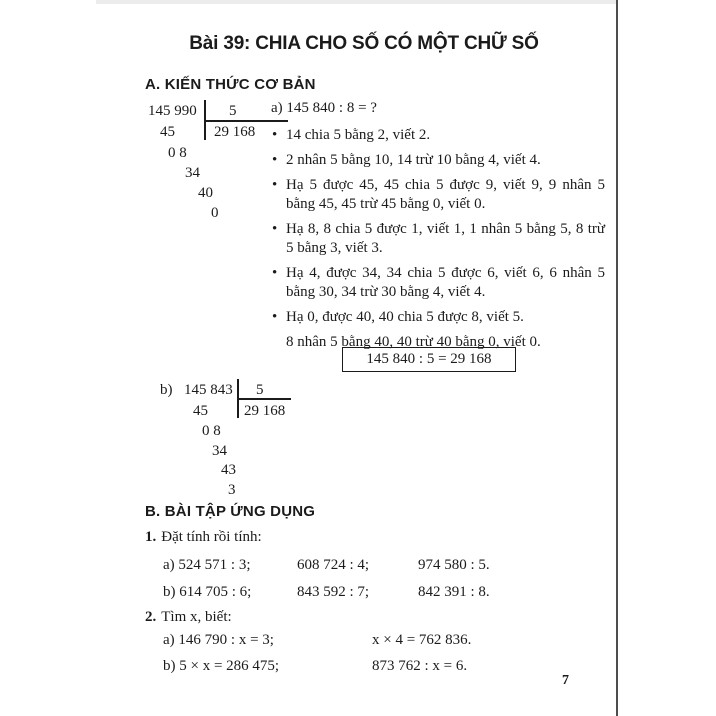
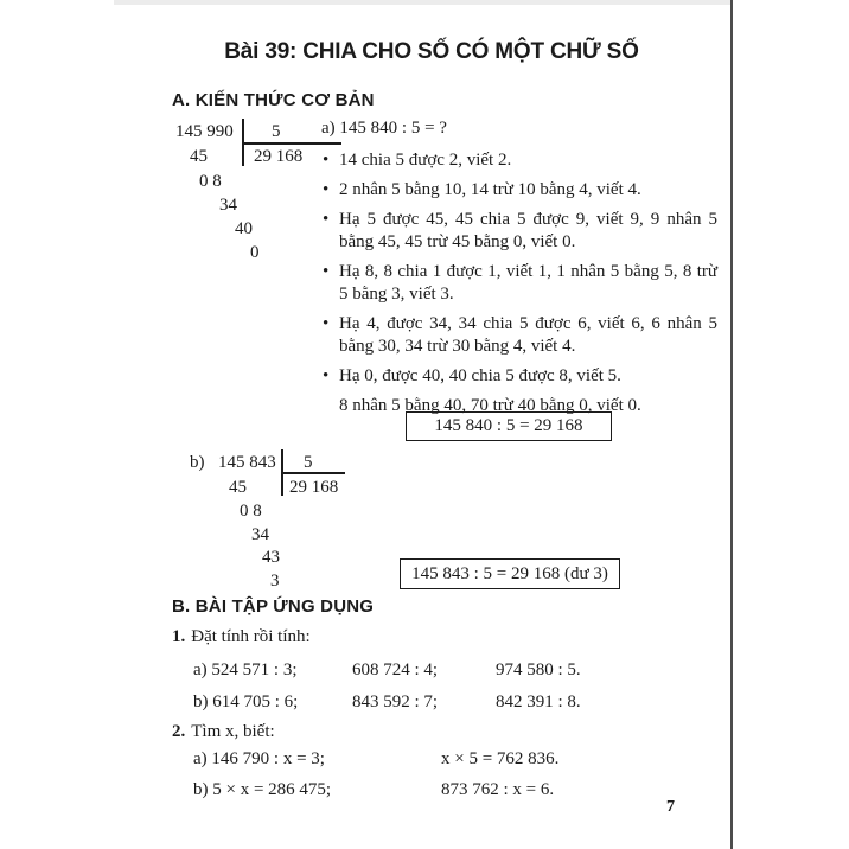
  Bài 39: CHIA CHO SỐ CÓ MỘT CHỮ SỐ
  A. KIẾN THỨC CƠ BẢN
  145 990
  5
  45
  29 168
  0 8
  34
  40
  0
- a) 145 840 : 8 = ?
+ a) 145 840 : 5 = ?
  •
- 14 chia 5 bằng 2, viết 2.
+ 14 chia 5 được 2, viết 2.
  •
  2 nhân 5 bằng 10, 14 trừ 10 bằng 4, viết 4.
  •
  Hạ 5 được 45, 45 chia 5 được 9, viết 9, 9 nhân 5 bằng 45, 45 trừ 45 bằng 0, viết 0.
  •
- Hạ 8, 8 chia 5 được 1, viết 1, 1 nhân 5 bằng 5, 8 trừ 5 bằng 3, viết 3.
+ Hạ 8, 8 chia 1 được 1, viết 1, 1 nhân 5 bằng 5, 8 trừ 5 bằng 3, viết 3.
  •
  Hạ 4, được 34, 34 chia 5 được 6, viết 6, 6 nhân 5 bằng 30, 34 trừ 30 bằng 4, viết 4.
  •
  Hạ 0, được 40, 40 chia 5 được 8, viết 5.
- 8 nhân 5 bằng 40, 40 trừ 40 bằng 0, viết 0.
+ 8 nhân 5 bằng 40, 70 trừ 40 bằng 0, viết 0.
  145 840 : 5 = 29 168
  b)
  145 843
  5
  45
  29 168
  0 8
  34
  43
  3
+ 145 843 : 5 = 29 168 (dư 3)
  B. BÀI TẬP ỨNG DỤNG
  1. Đặt tính rồi tính:
  a) 524 571 : 3;
  608 724 : 4;
  974 580 : 5.
  b) 614 705 : 6;
  843 592 : 7;
  842 391 : 8.
  2. Tìm x, biết:
  a) 146 790 : x = 3;
- x × 4 = 762 836.
+ x × 5 = 762 836.
  b) 5 × x = 286 475;
  873 762 : x = 6.
  7
